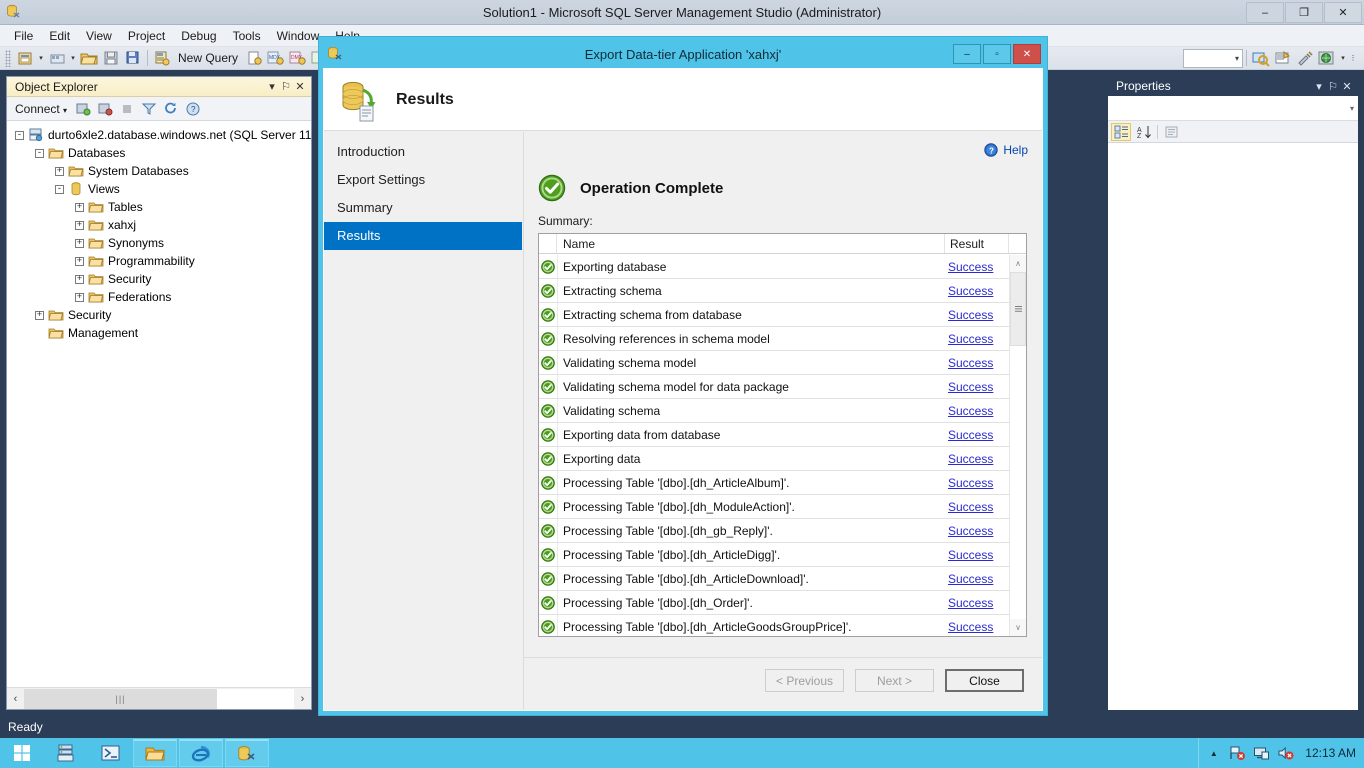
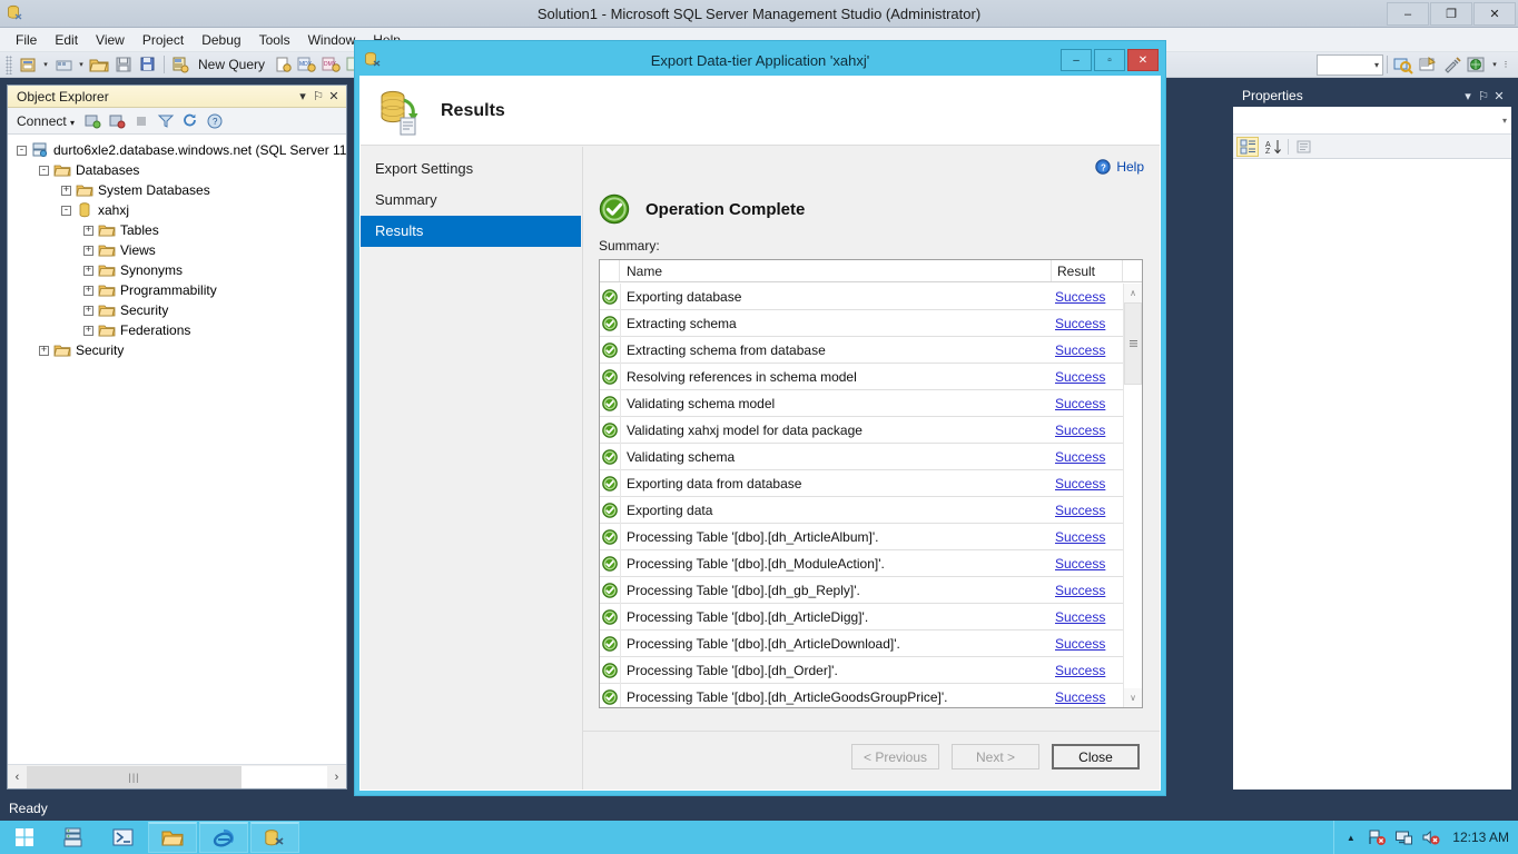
  Solution1 - Microsoft SQL Server Management Studio (Administrator)
  –
  ❐
  ✕
  File
  Edit
  View
  Project
  Debug
  Tools
  Window
  Help
  New Query
  ▾
  Object Explorer
  ▾
  ⚐
  ✕
  Connect ▾
  ?
  -
  durto6xle2.database.windows.net (SQL Server 11
  -
  Databases
  +
  System Databases
  -
- Views
+ xahxj
  +
  Tables
  +
- xahxj
+ Views
  +
  Synonyms
  +
  Programmability
  +
  Security
  +
  Federations
  +
  Security
- Management
  ‹
  |||
  ›
  Properties
  ▾
  ⚐
  ✕
  ▾
  Ready
  Export Data-tier Application 'xahxj'
  –
  ▫
  ✕
  Results
- Introduction
  Export Settings
  Summary
  Results
  ?
  Help
  Operation Complete
  Summary:
  Name
  Result
  Exporting database
  Success
  Extracting schema
  Success
  Extracting schema from database
  Success
  Resolving references in schema model
  Success
  Validating schema model
  Success
- Validating schema model for data package
+ Validating xahxj model for data package
  Success
  Validating schema
  Success
  Exporting data from database
  Success
  Exporting data
  Success
  Processing Table '[dbo].[dh_ArticleAlbum]'.
  Success
  Processing Table '[dbo].[dh_ModuleAction]'.
  Success
  Processing Table '[dbo].[dh_gb_Reply]'.
  Success
  Processing Table '[dbo].[dh_ArticleDigg]'.
  Success
  Processing Table '[dbo].[dh_ArticleDownload]'.
  Success
  Processing Table '[dbo].[dh_Order]'.
  Success
  Processing Table '[dbo].[dh_ArticleGoodsGroupPrice]'.
  Success
  ∧
  ∨
  < Previous
  Next >
  Close
  ▲
  12:13 AM
